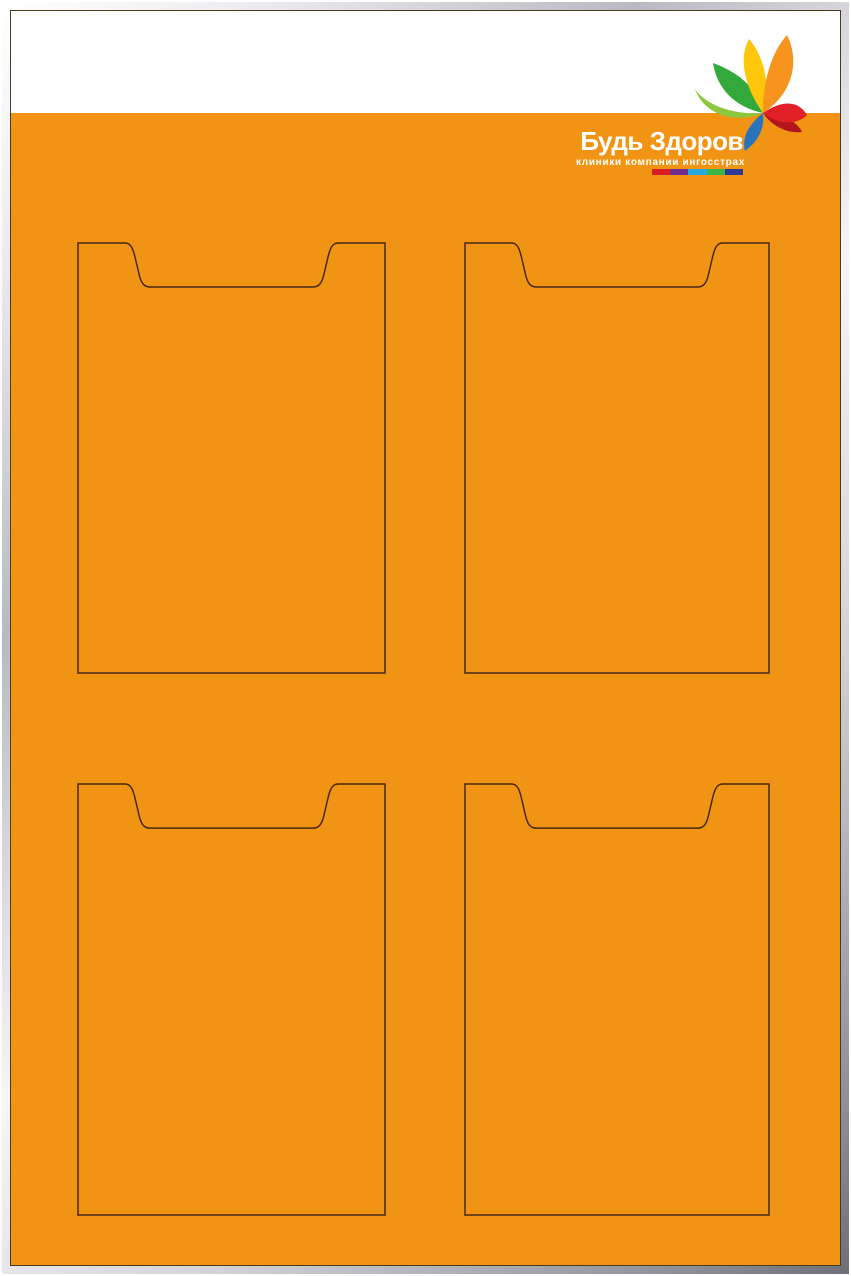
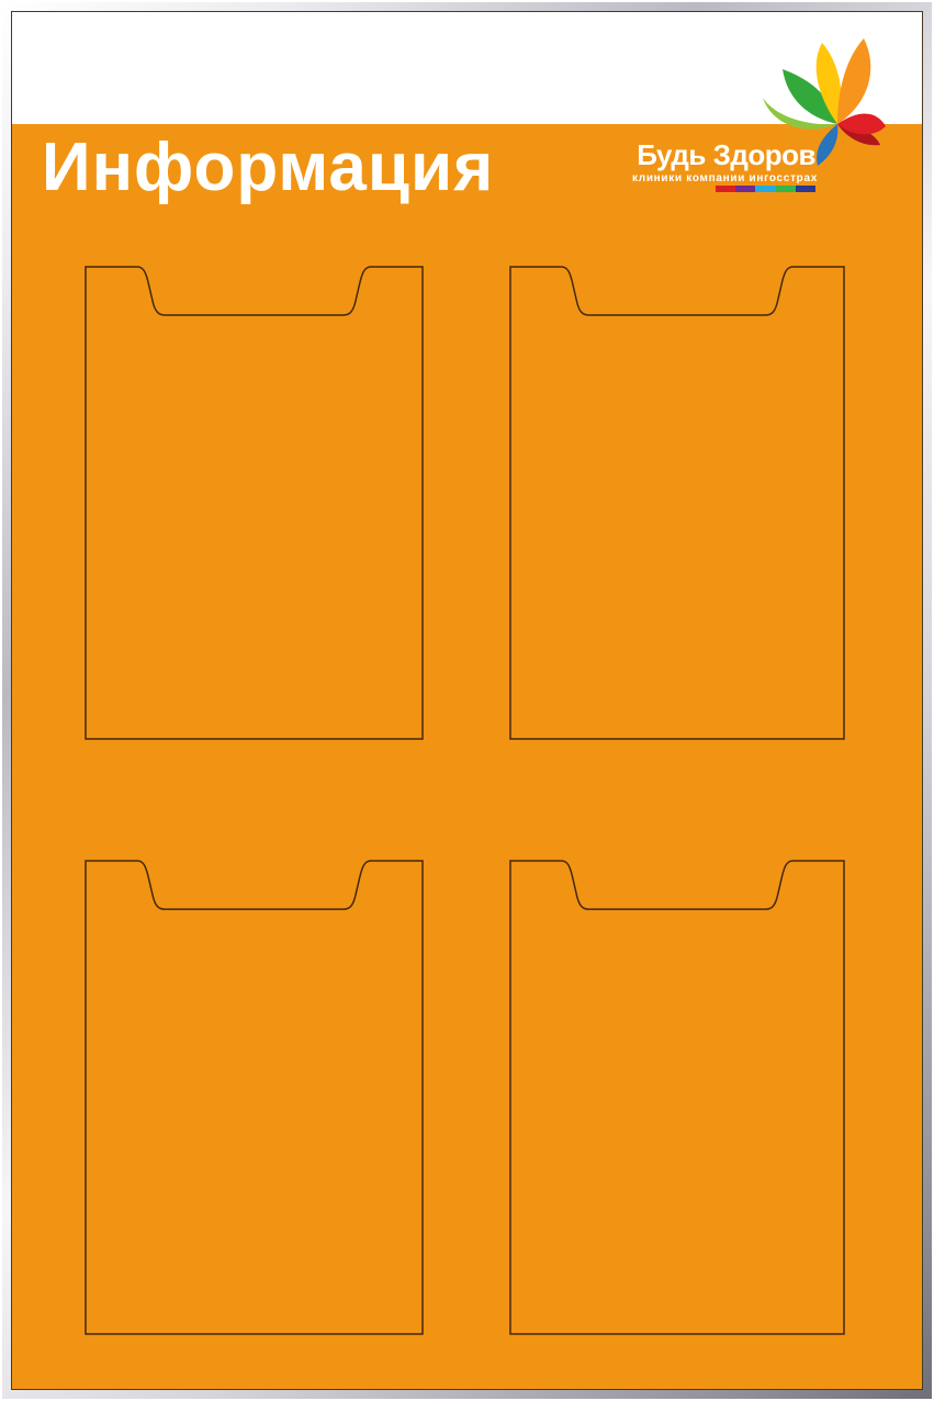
+ Информация
  Будь Здоров
  клиники компании ингосстрах
